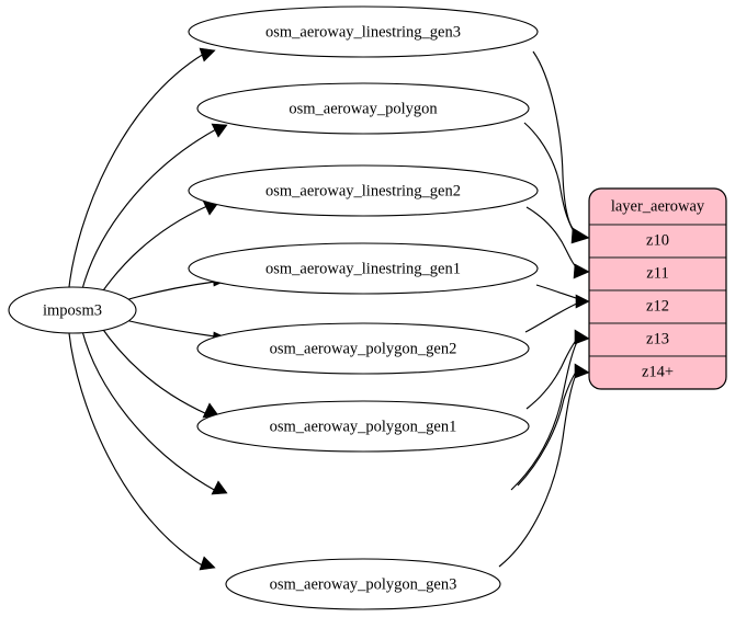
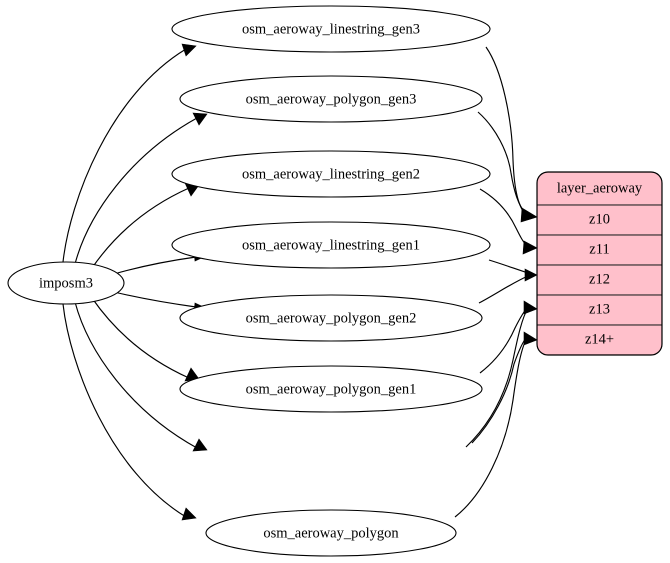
  imposm3
  osm_aeroway_linestring_gen3
- osm_aeroway_polygon
+ osm_aeroway_polygon_gen3
  osm_aeroway_linestring_gen2
  osm_aeroway_linestring_gen1
  osm_aeroway_polygon_gen2
  osm_aeroway_polygon_gen1
- osm_aeroway_polygon_gen3
+ osm_aeroway_polygon
  layer_aeroway
  z10
  z11
  z12
  z13
  z14+
